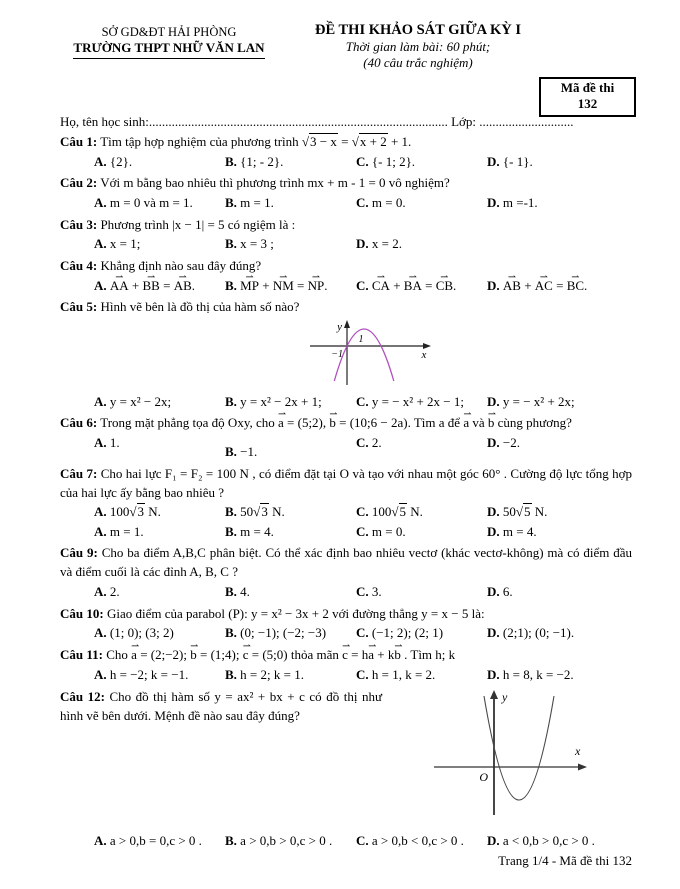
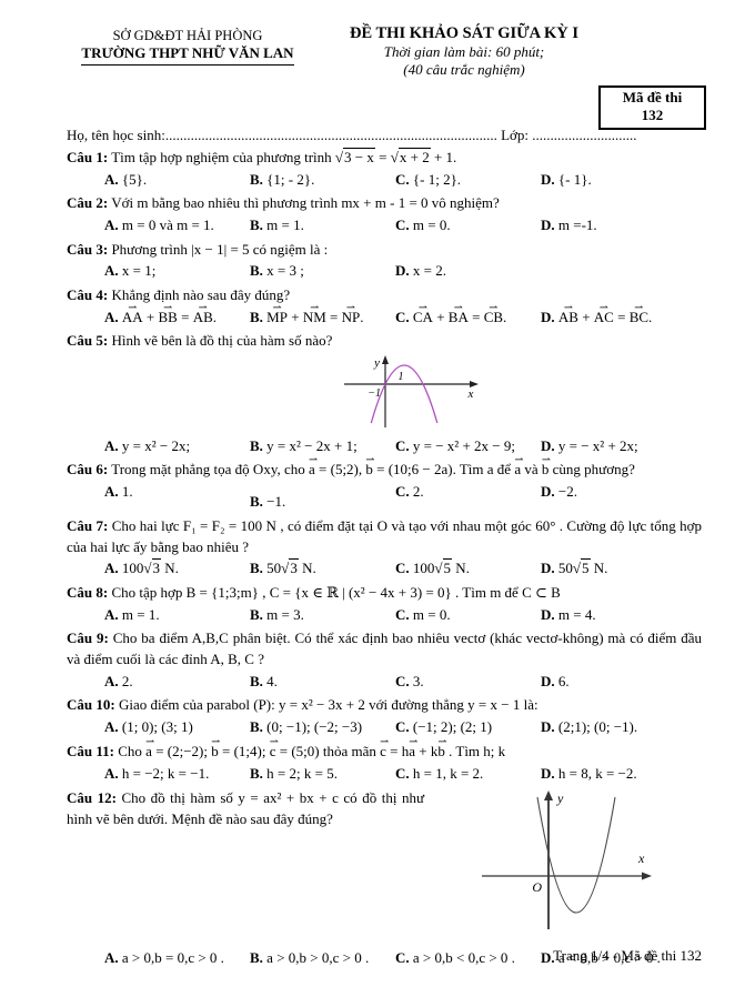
  SỞ GD&ĐT HẢI PHÒNG
  TRƯỜNG THPT NHỮ VĂN LAN
  ĐỀ THI KHẢO SÁT GIỮA KỲ I
  Thời gian làm bài: 60 phút;
  (40 câu trắc nghiệm)
  Mã đề thi
  132
  Họ, tên học sinh:............................................................................................ Lớp: .............................
  Câu 1: Tìm tập hợp nghiệm của phương trình √3 − x = √x + 2 + 1.
- A. {2}.
+ A. {5}.
  B. {1; - 2}.
  C. {- 1; 2}.
  D. {- 1}.
  Câu 2: Với m bằng bao nhiêu thì phương trình mx + m - 1 = 0 vô nghiệm?
  A. m = 0 và m = 1.
  B. m = 1.
  C. m = 0.
  D. m =-1.
  Câu 3: Phương trình |x − 1| = 5 có ngiệm là :
  A. x = 1;
  B. x = 3 ;
  D. x = 2.
  Câu 4: Khẳng định nào sau đây đúng?
  A. AA + BB = AB.
  B. MP + NM = NP.
  C. CA + BA = CB.
  D. AB + AC = BC.
  Câu 5: Hình vẽ bên là đồ thị của hàm số nào?
  y
  x
  1
  −1
  A. y = x² − 2x;
  B. y = x² − 2x + 1;
- C. y = − x² + 2x − 1;
+ C. y = − x² + 2x − 9;
  D. y = − x² + 2x;
  Câu 6: Trong mặt phẳng tọa độ Oxy, cho a = (5;2), b = (10;6 − 2a). Tìm a để a và b cùng phương?
  A. 1.
  B. −1.
  C. 2.
  D. −2.
  Câu 7: Cho hai lực F₁ = F₂ = 100 N , có điểm đặt tại O và tạo với nhau một góc 60° . Cường độ lực tổng hợp của hai lực ấy bằng bao nhiêu ?
  A. 100√3 N.
  B. 50√3 N.
  C. 100√5 N.
  D. 50√5 N.
+ Câu 8: Cho tập hợp B = {1;3;m} , C = {x ∈ ℝ | (x² − 4x + 3) = 0} . Tìm m để C ⊂ B
  A. m = 1.
- B. m = 4.
+ B. m = 3.
  C. m = 0.
  D. m = 4.
  Câu 9: Cho ba điểm A,B,C phân biệt. Có thể xác định bao nhiêu vectơ (khác vectơ-không) mà có điểm đầu và điểm cuối là các đỉnh A, B, C ?
  A. 2.
  B. 4.
  C. 3.
  D. 6.
- Câu 10: Giao điểm của parabol (P): y = x² − 3x + 2 với đường thẳng y = x − 5 là:
+ Câu 10: Giao điểm của parabol (P): y = x² − 3x + 2 với đường thẳng y = x − 1 là:
- A. (1; 0); (3; 2)
+ A. (1; 0); (3; 1)
  B. (0; −1); (−2; −3)
  C. (−1; 2); (2; 1)
  D. (2;1); (0; −1).
  Câu 11: Cho a = (2;−2); b = (1;4); c = (5;0) thỏa mãn c = ha + kb . Tìm h; k
  A. h = −2; k = −1.
- B. h = 2; k = 1.
+ B. h = 2; k = 5.
  C. h = 1, k = 2.
  D. h = 8, k = −2.
  Câu 12: Cho đồ thị hàm số y = ax² + bx + c có đồ thị như hình vẽ bên dưới. Mệnh đề nào sau đây đúng?
  y
  x
  O
  A. a > 0,b = 0,c > 0 .
  B. a > 0,b > 0,c > 0 .
  C. a > 0,b < 0,c > 0 .
  D. a < 0,b > 0,c > 0 .
  Trang 1/4 - Mã đề thi 132
